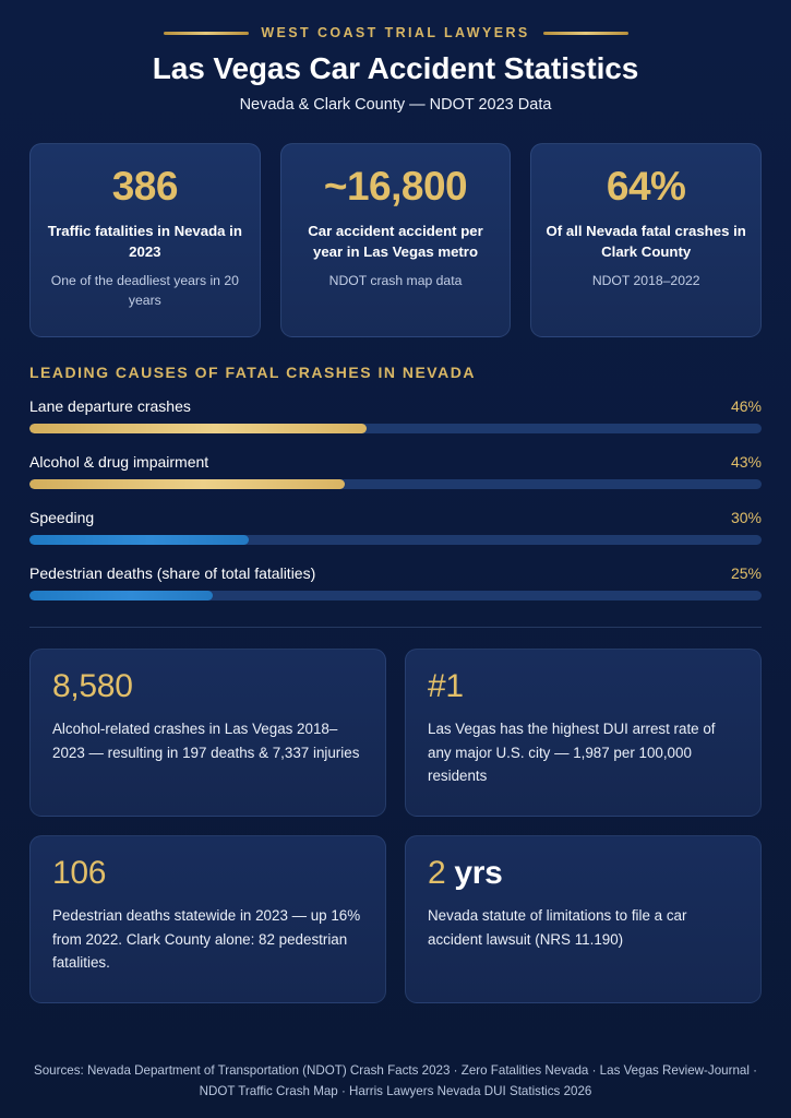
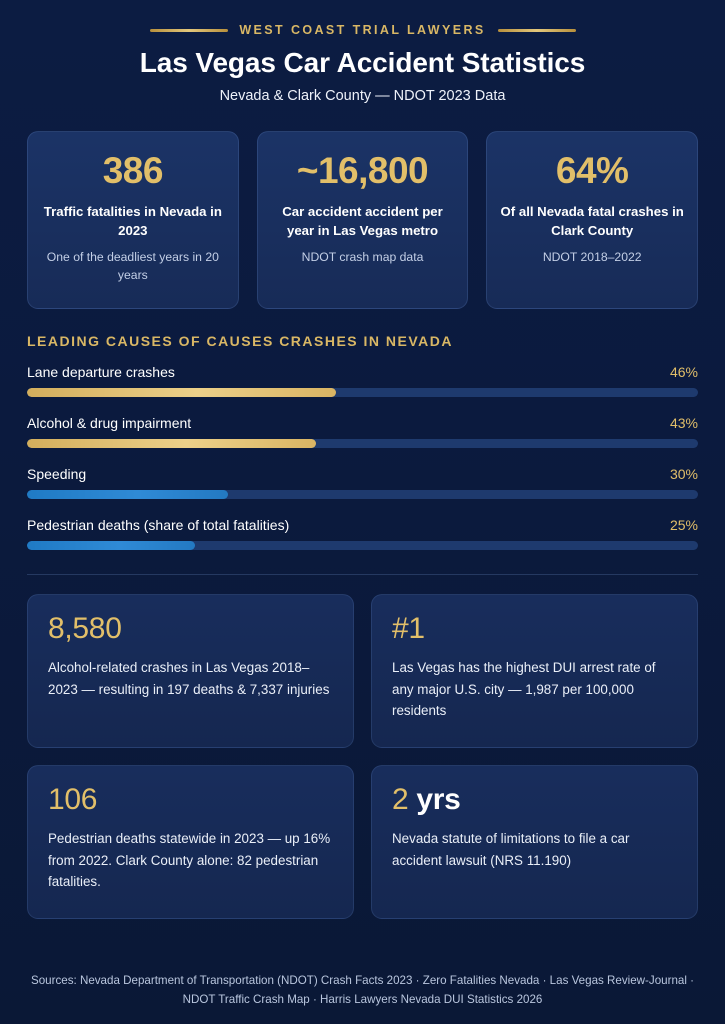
  WEST COAST TRIAL LAWYERS
  Las Vegas Car Accident Statistics
  Nevada & Clark County — NDOT 2023 Data
  386
  Traffic fatalities in Nevada in 2023
  One of the deadliest years in 20 years
  ~16,800
  Car accident accident per year in Las Vegas metro
  NDOT crash map data
  64%
  Of all Nevada fatal crashes in Clark County
  NDOT 2018–2022
- LEADING CAUSES OF FATAL CRASHES IN NEVADA
+ LEADING CAUSES OF CAUSES CRASHES IN NEVADA
  Lane departure crashes
  46%
  Alcohol & drug impairment
  43%
  Speeding
  30%
  Pedestrian deaths (share of total fatalities)
  25%
  8,580
  Alcohol-related crashes in Las Vegas 2018–2023 — resulting in 197 deaths & 7,337 injuries
  #1
  Las Vegas has the highest DUI arrest rate of any major U.S. city — 1,987 per 100,000 residents
  106
  Pedestrian deaths statewide in 2023 — up 16% from 2022. Clark County alone: 82 pedestrian fatalities.
  2 yrs
  Nevada statute of limitations to file a car accident lawsuit (NRS 11.190)
  Sources: Nevada Department of Transportation (NDOT) Crash Facts 2023 · Zero Fatalities Nevada · Las Vegas Review-Journal · NDOT Traffic Crash Map · Harris Lawyers Nevada DUI Statistics 2026
